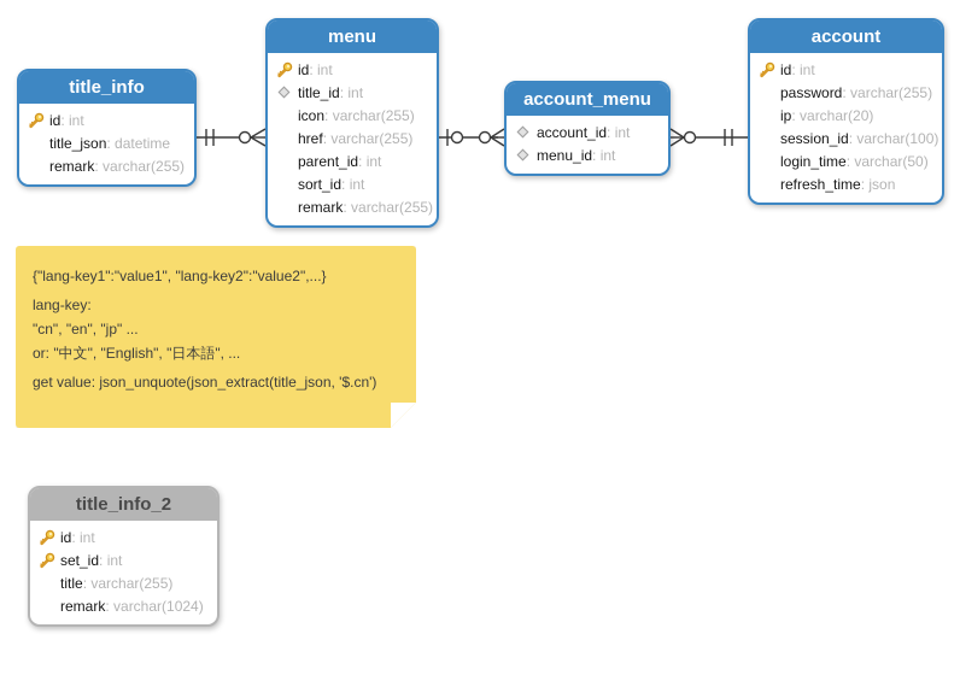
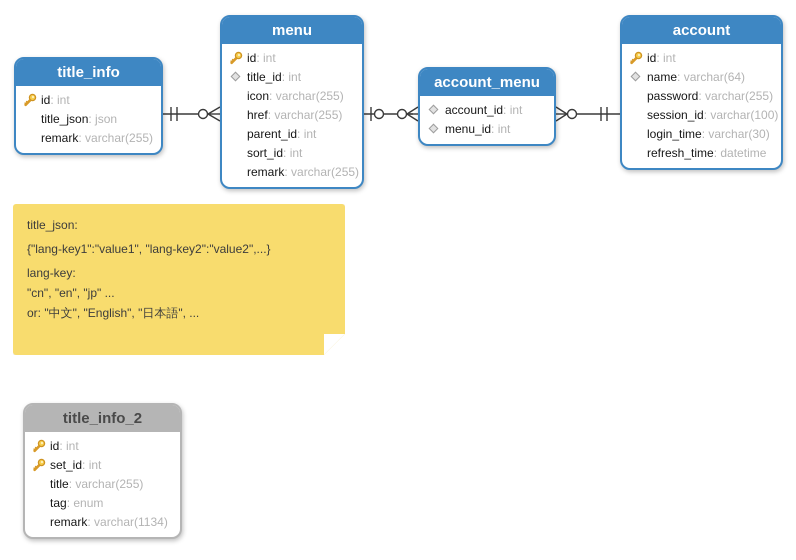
  title_info
  id
  int
  title_json
- datetime
+ json
  remark
  varchar(255)
  menu
  id
  int
  title_id
  int
  icon
  varchar(255)
  href
  varchar(255)
  parent_id
  int
  sort_id
  int
  remark
  varchar(255)
  account_menu
  account_id
  int
  menu_id
  int
  account
  id
  int
+ name
+ varchar(64)
  password
  varchar(255)
- ip
- varchar(20)
  session_id
  varchar(100)
  login_time
- varchar(50)
+ varchar(30)
  refresh_time
- json
+ datetime
+ title_json:
  {"lang-key1":"value1", "lang-key2":"value2",...}
  lang-key:
  "cn", "en", "jp" ...
  or: "中文", "English", "日本語", ...
- get value: json_unquote(json_extract(title_json, '$.cn')
  title_info_2
  id
  int
  set_id
  int
  title
  varchar(255)
+ tag
+ enum
  remark
- varchar(1024)
+ varchar(1134)
